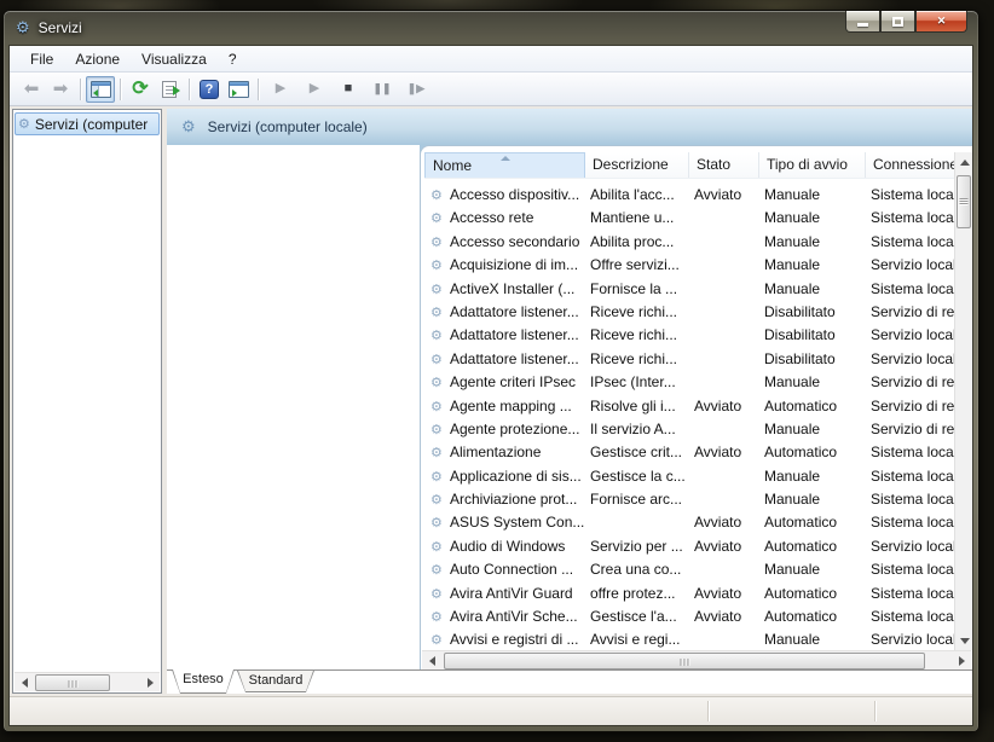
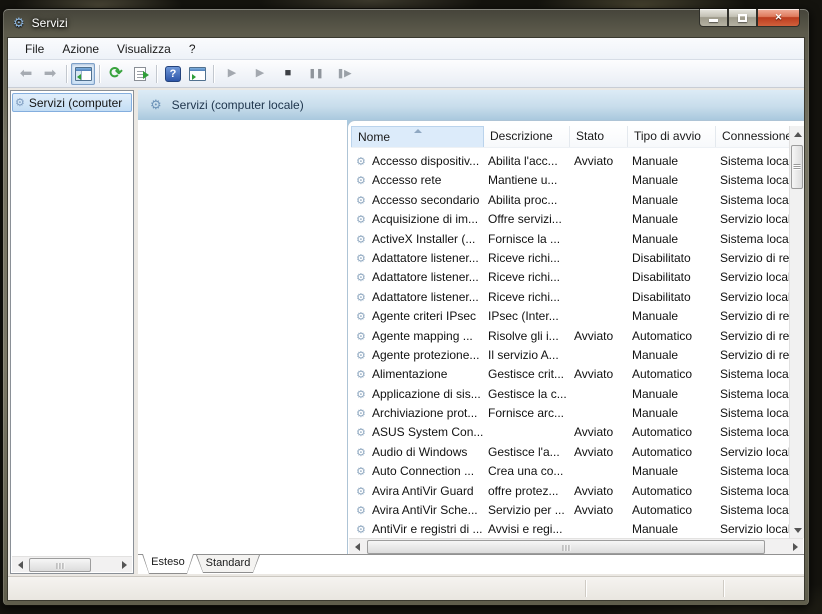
  ⚙
  Servizi
  ✕
  File
  Azione
  Visualizza
  ?
  ⬅
  ➡
  ⟳
  ?
  ▶
  ▶
  ■
  ❚❚
  ❚▶
  ⚙
  Servizi (computer
  ⚙
  Servizi (computer locale)
  Nome
  Descrizione
  Stato
  Tipo di avvio
  Connession
  ⚙
  Accesso dispositiv...
  Abilita l'acc...
  Avviato
  Manuale
  Sistema loca
  ⚙
  Accesso rete
  Mantiene u...
  Manuale
  Sistema loca
  ⚙
  Accesso secondario
  Abilita proc...
  Manuale
  Sistema loca
  ⚙
  Acquisizione di im...
  Offre servizi...
  Manuale
  Servizio loca
  ⚙
  ActiveX Installer (...
  Fornisce la ...
  Manuale
  Sistema loca
  ⚙
  Adattatore listener...
  Riceve richi...
  Disabilitato
  Servizio di re
  ⚙
  Adattatore listener...
  Riceve richi...
  Disabilitato
  Servizio loca
  ⚙
  Adattatore listener...
  Riceve richi...
  Disabilitato
  Servizio loca
  ⚙
  Agente criteri IPsec
  IPsec (Inter...
  Manuale
  Servizio di re
  ⚙
  Agente mapping ...
  Risolve gli i...
  Avviato
  Automatico
  Servizio di re
  ⚙
  Agente protezione...
  Il servizio A...
  Manuale
  Servizio di re
  ⚙
  Alimentazione
  Gestisce crit...
  Avviato
  Automatico
  Sistema loca
  ⚙
  Applicazione di sis...
  Gestisce la c...
  Manuale
  Sistema loca
  ⚙
  Archiviazione prot...
  Fornisce arc...
  Manuale
  Sistema loca
  ⚙
  ASUS System Con...
  Avviato
  Automatico
  Sistema loca
  ⚙
  Audio di Windows
- Servizio per ...
+ Gestisce l'a...
  Avviato
  Automatico
  Servizio loca
  ⚙
  Auto Connection ...
  Crea una co...
  Manuale
  Sistema loca
  ⚙
  Avira AntiVir Guard
  offre protez...
  Avviato
  Automatico
  Sistema loca
  ⚙
  Avira AntiVir Sche...
- Gestisce l'a...
+ Servizio per ...
  Avviato
  Automatico
  Sistema loca
  ⚙
- Avvisi e registri di ...
+ AntiVir e registri di ...
  Avvisi e regi...
  Manuale
  Servizio loca
  Esteso
  Standard
